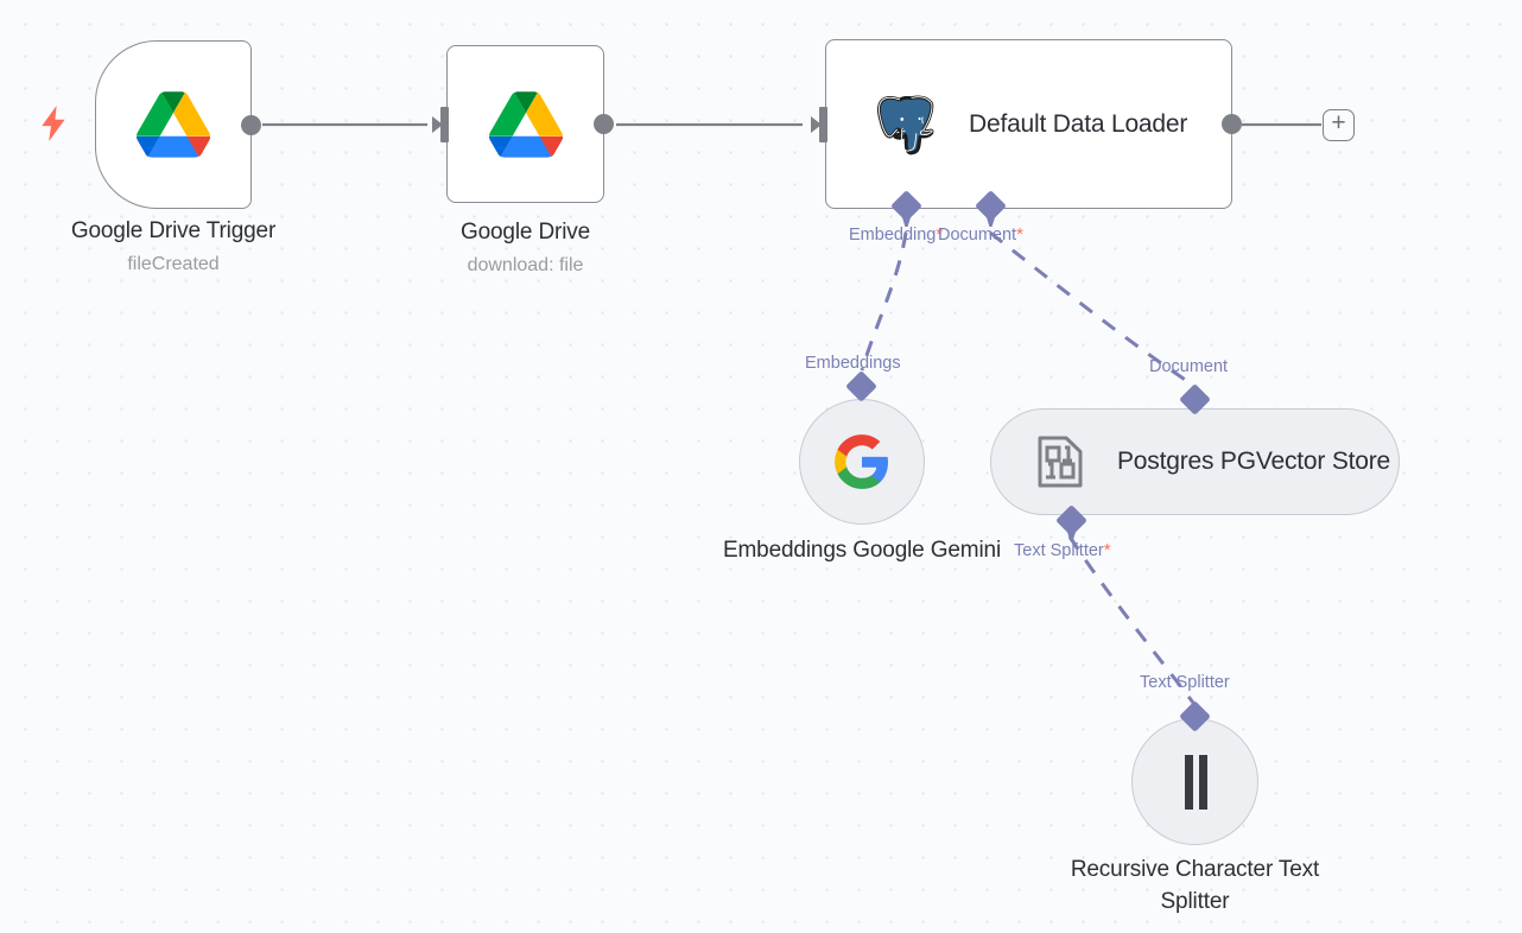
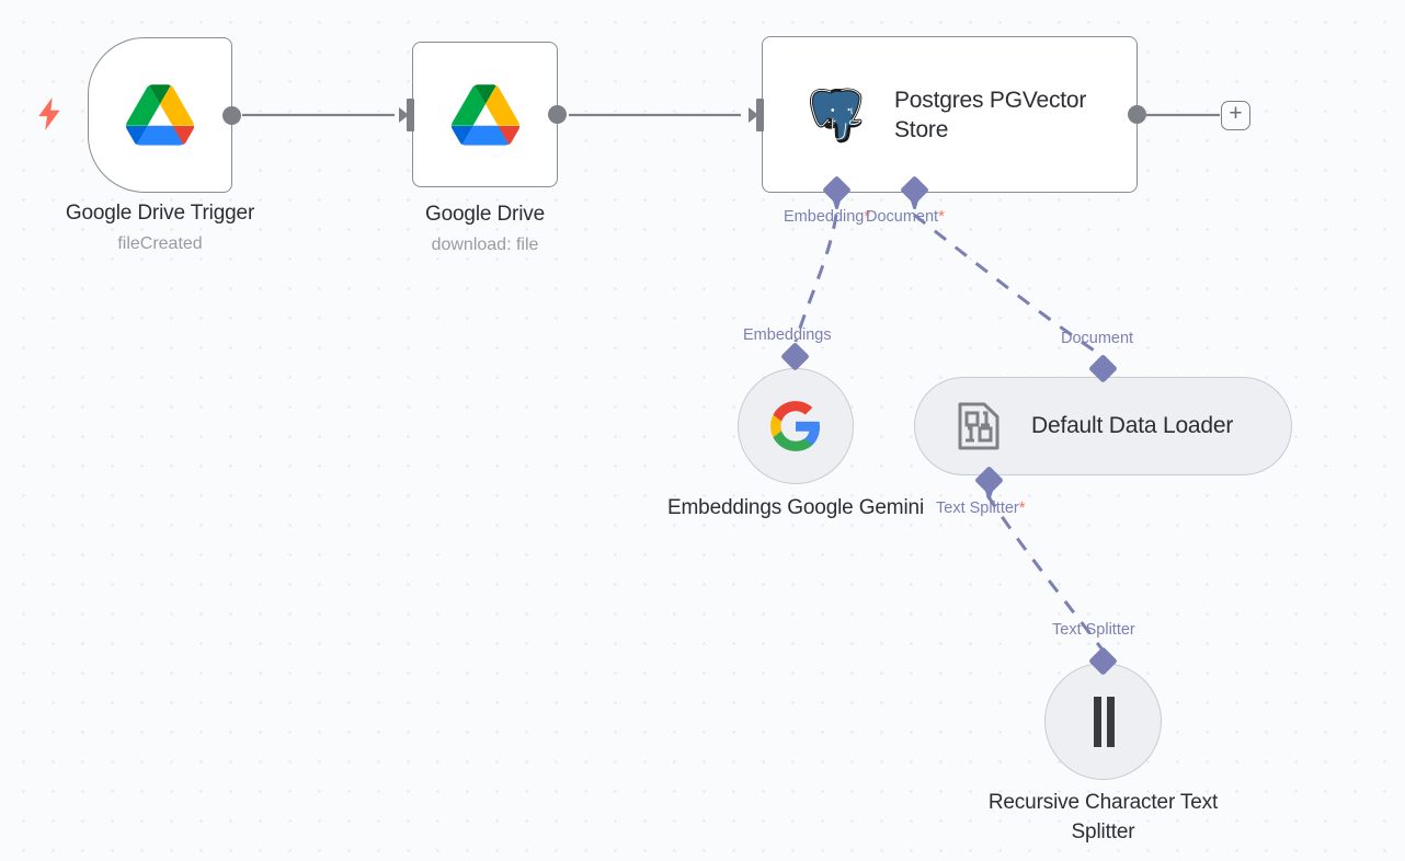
  Google Drive Trigger
  fileCreated
  Google Drive
  download: file
- Default Data Loader
+ Postgres PGVector Store
  +
  Embedding*
  Document*
  Embeddings Google Gemini
  Embeddings
- Postgres PGVector Store
+ Default Data Loader
  Document
  Text Splitter*
  Recursive Character Text Splitter
  Text Splitter
